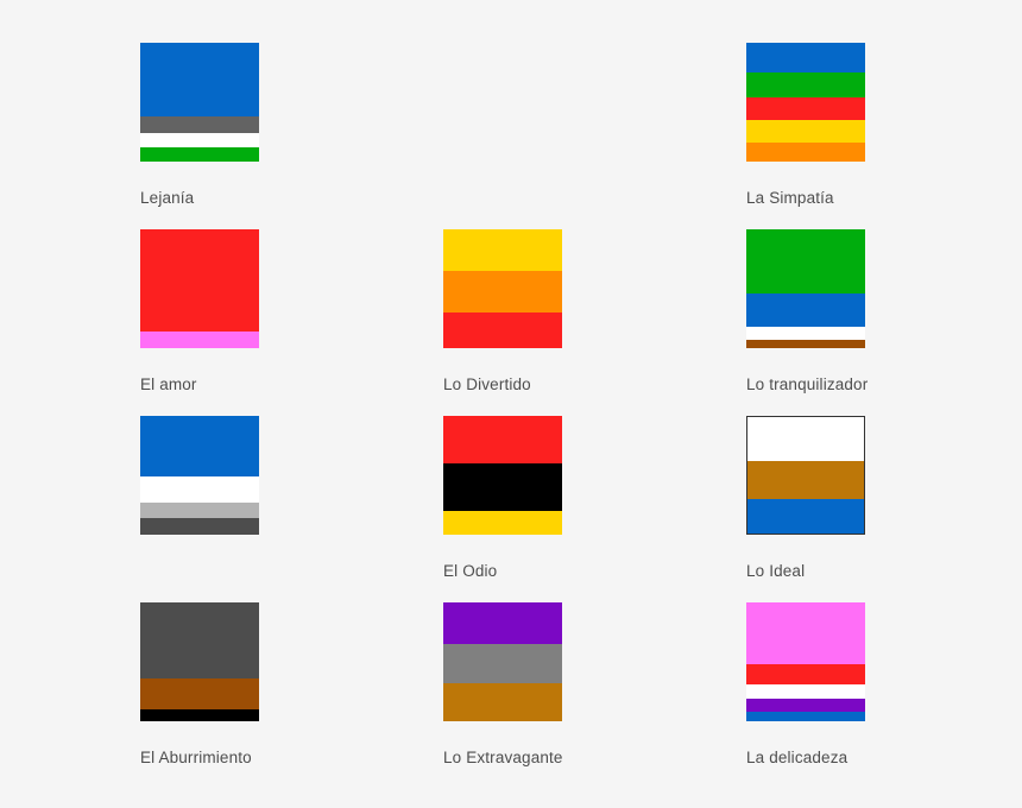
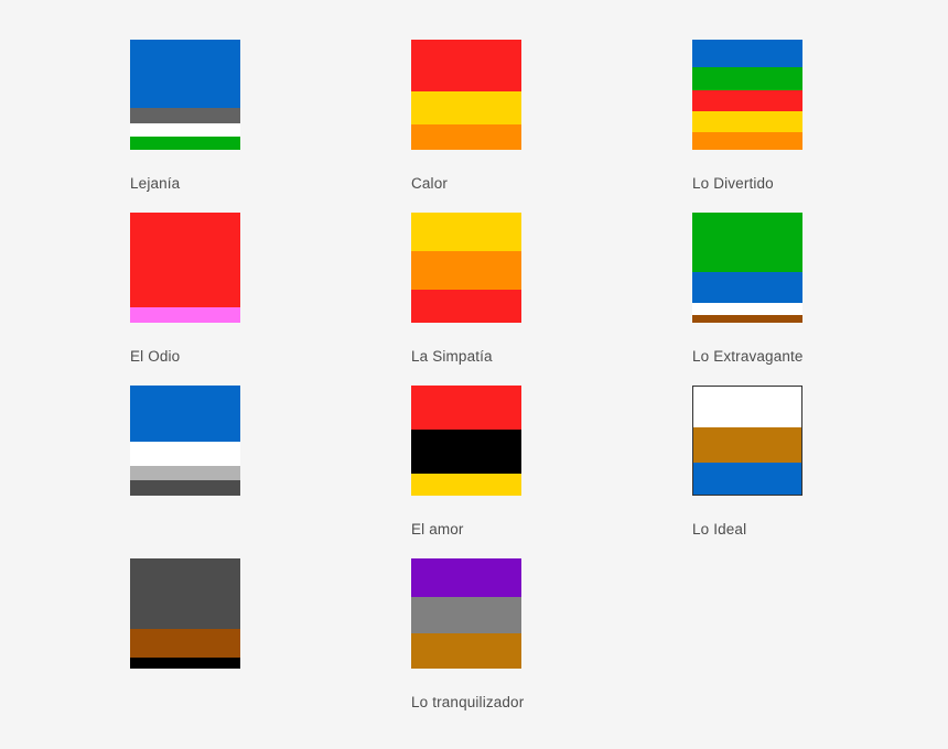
  Lejanía
+ Calor
- La Simpatía
+ Lo Divertido
- El amor
+ El Odio
- Lo Divertido
+ La Simpatía
- Lo tranquilizador
+ Lo Extravagante
- El Odio
+ El amor
  Lo Ideal
- El Aburrimiento
- Lo Extravagante
+ Lo tranquilizador
- La delicadeza
